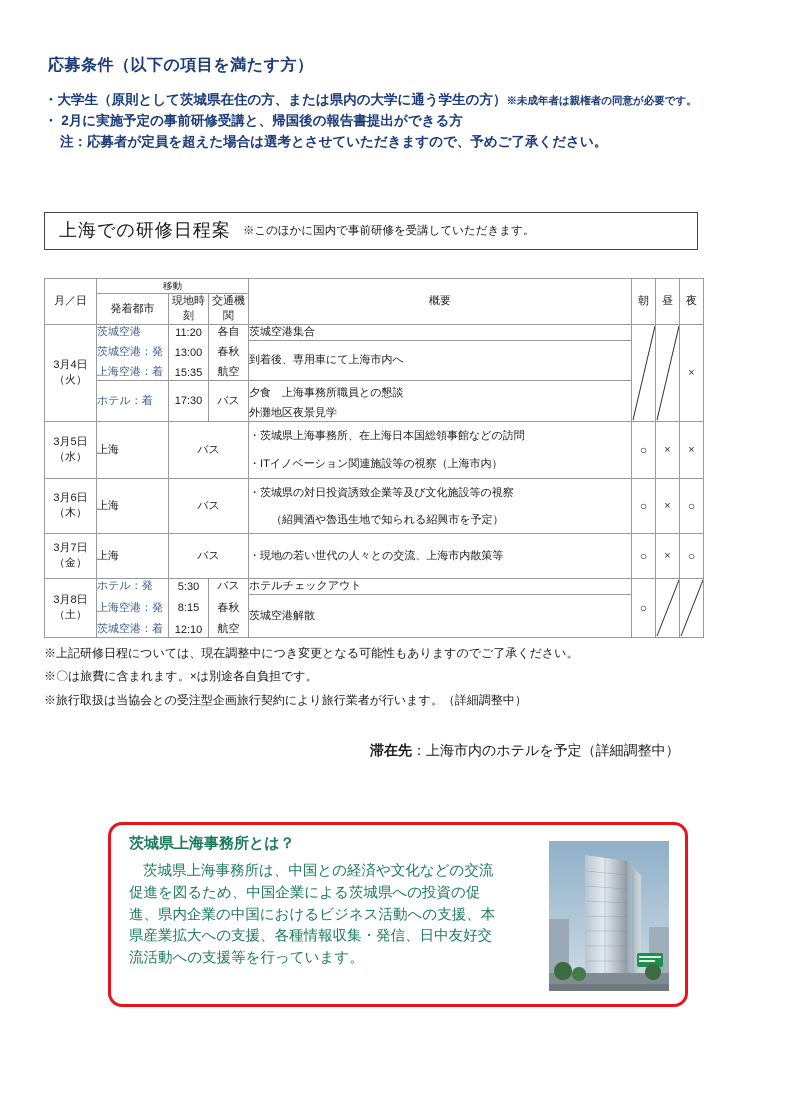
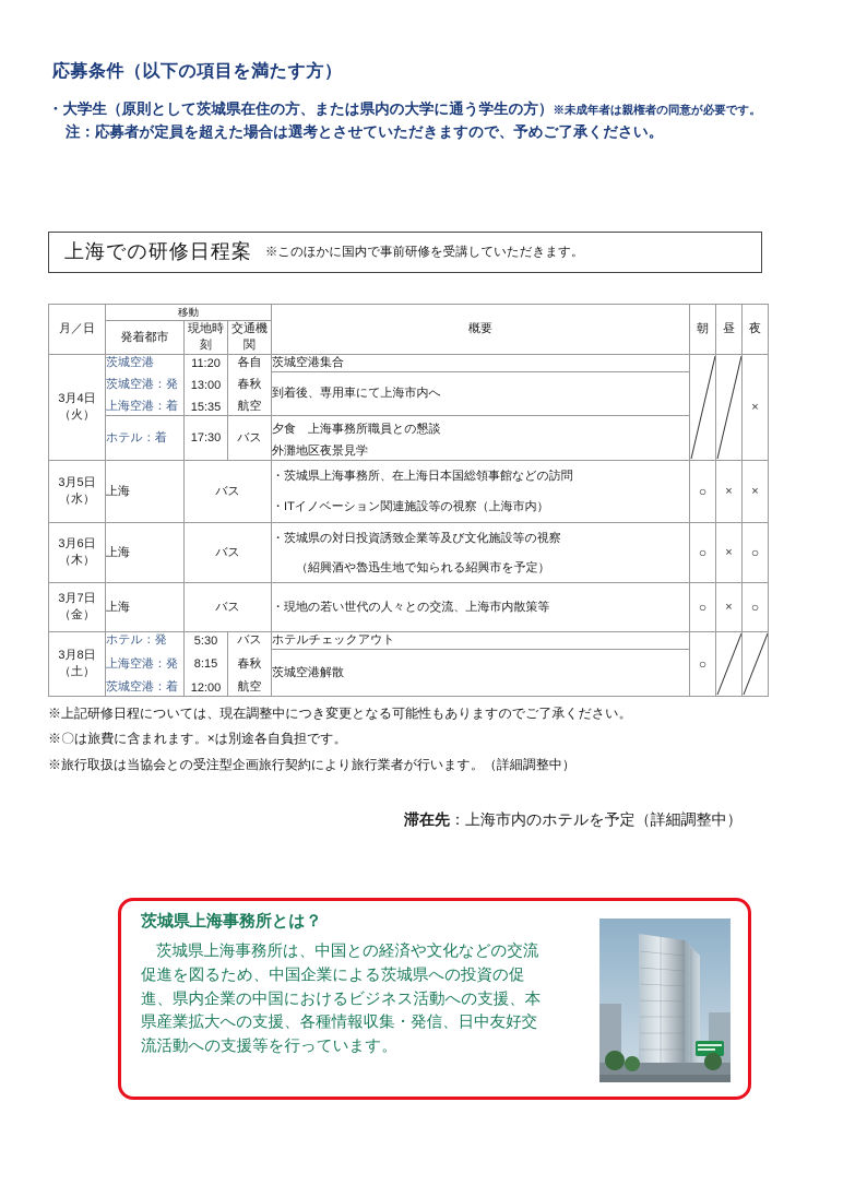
  応募条件（以下の項目を満たす方）
  ・大学生（原則として茨城県在住の方、または県内の大学に通う学生の方）※未成年者は親権者の同意が必要です。
- ・ 2月に実施予定の事前研修受講と、帰国後の報告書提出ができる方
  注：応募者が定員を超えた場合は選考とさせていただきますので、予めご了承ください。
  上海での研修日程案
  ※このほかに国内で事前研修を受講していただきます。
  月／日	移動	概要	朝	昼	夜
  発着都市	現地時刻	交通機関
  3月4日 （火）	茨城空港	11:20	各自	茨城空港集合			×
  茨城空港：発	13:00	春秋	到着後、専用車にて上海市内へ
  上海空港：着	15:35	航空
  ホテル：着	17:30	バス	夕食 上海事務所職員との懇談
  外灘地区夜景見学
  3月5日 （水）	上海	バス	・茨城県上海事務所、在上海日本国総領事館などの訪問	○	×	×
  ・ITイノベーション関連施設等の視察（上海市内）
  3月6日 （木）	上海	バス	・茨城県の対日投資誘致企業等及び文化施設等の視察	○	×	○
  （紹興酒や魯迅生地で知られる紹興市を予定）
  3月7日 （金）	上海	バス	・現地の若い世代の人々との交流、上海市内散策等	○	×	○
  3月8日 （土）	ホテル：発	5:30	バス	ホテルチェックアウト	○
  上海空港：発	8:15	春秋	茨城空港解散
- 茨城空港：着	12:10	航空
+ 茨城空港：着	12:00	航空
  ※上記研修日程については、現在調整中につき変更となる可能性もありますのでご了承ください。
  ※〇は旅費に含まれます。×は別途各自負担です。
  ※旅行取扱は当協会との受注型企画旅行契約により旅行業者が行います。（詳細調整中）
  滞在先：上海市内のホテルを予定（詳細調整中）
  茨城県上海事務所とは？
  茨城県上海事務所は、中国との経済や文化などの交流促進を図るため、中国企業による茨城県への投資の促進、県内企業の中国におけるビジネス活動への支援、本県産業拡大への支援、各種情報収集・発信、日中友好交流活動への支援等を行っています。
